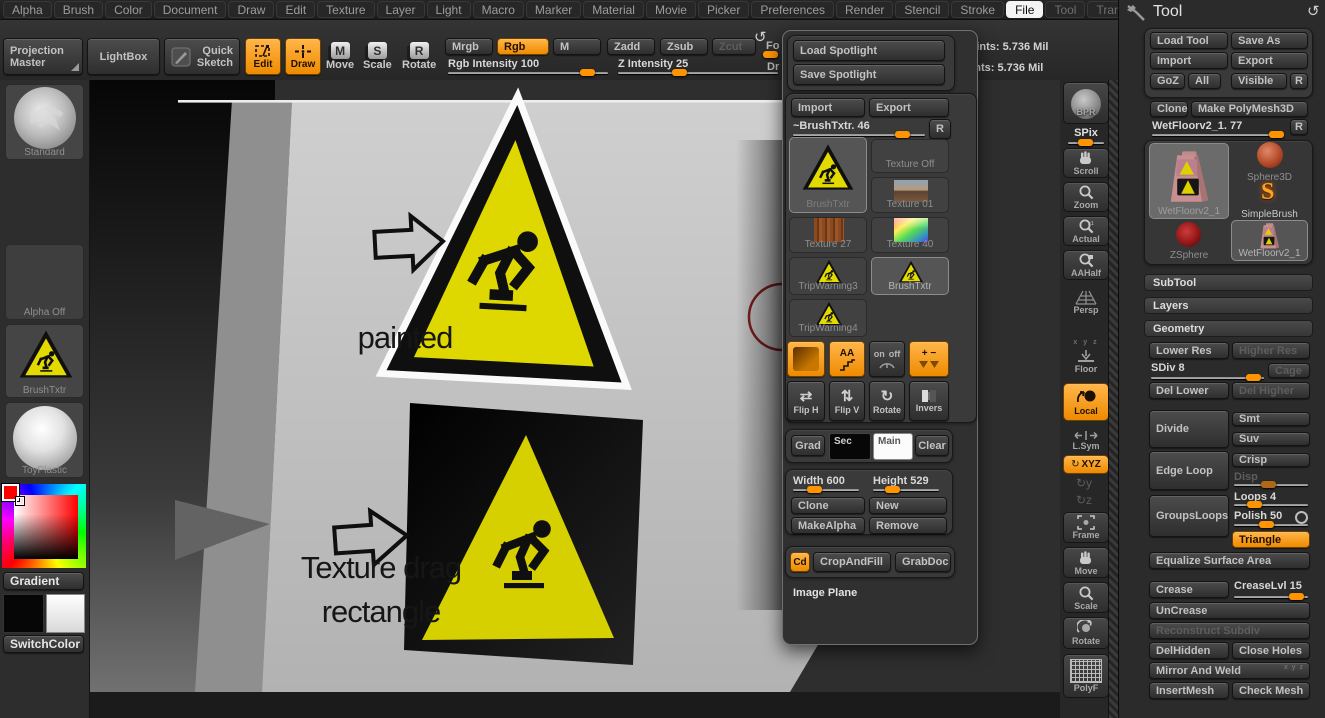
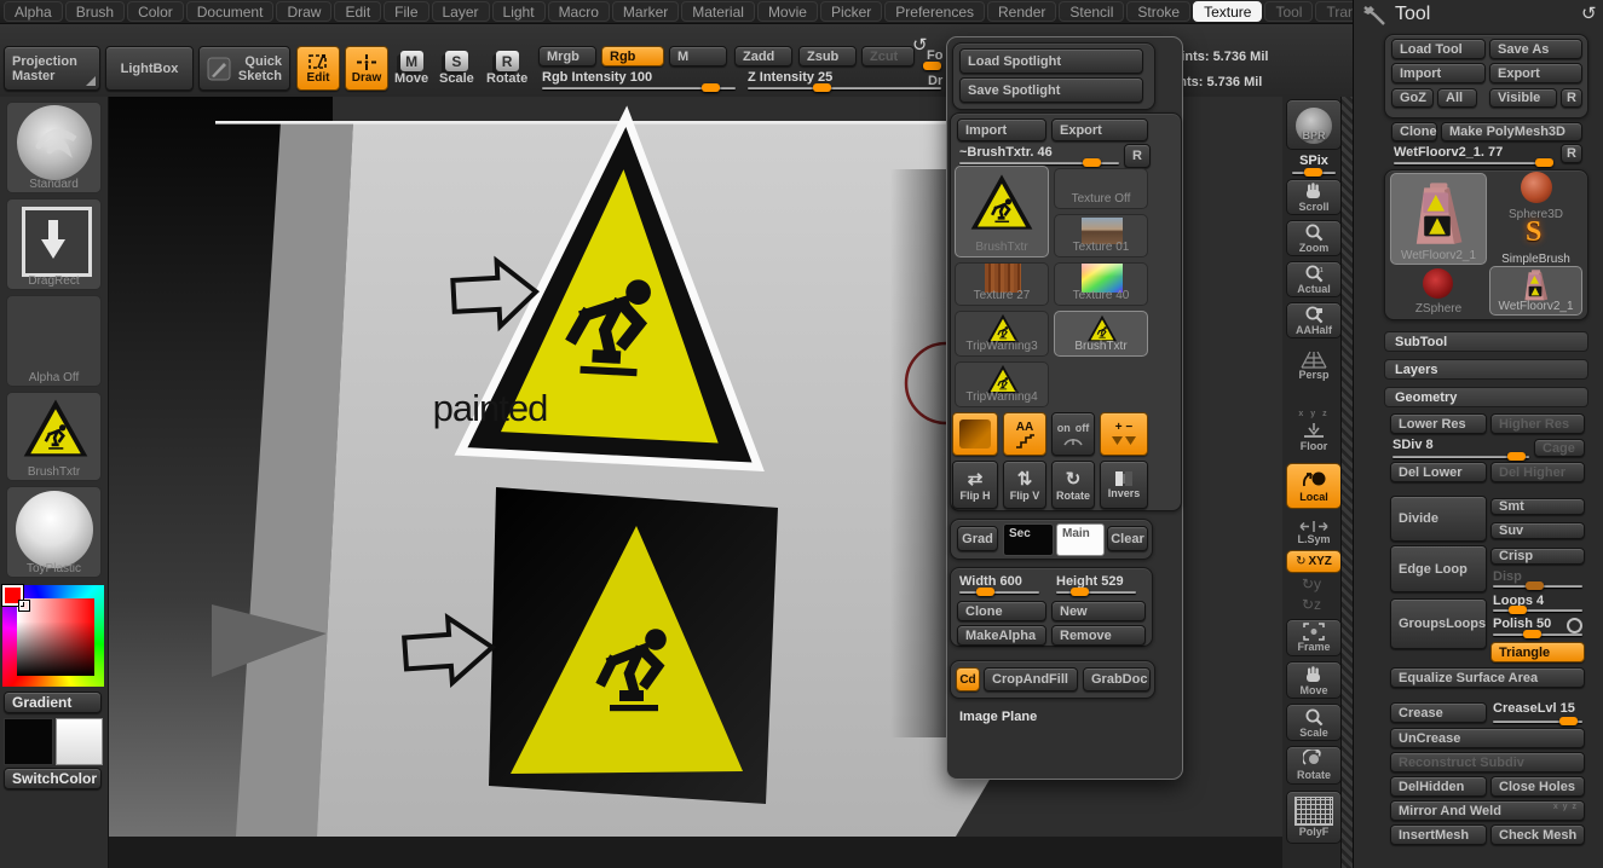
  Alpha
  Brush
  Color
  Document
  Draw
  Edit
- Texture
+ File
  Layer
  Light
  Macro
  Marker
  Material
  Movie
  Picker
  Preferences
  Render
  Stencil
  Stroke
- File
+ Texture
  Tool
  Projection Master
  LightBox
  Quick Sketch
  Edit
  Draw
  M
  Move
  S
  Scale
  R
  Rotate
  Mrgb
  Rgb
  M
  Zadd
  Zsub
  Zcut
  Rgb Intensity 100
  Z Intensity 25
  Fo
  Dr
  nts: 5.736 Mil
  ↺
  Standard
+ DragRect
  Alpha Off
  BrushTxtr
  ToyPlastic
  Gradient
  SwitchColor
  painted
- Texture drag
- rectangle
  Load Spotlight
  Save Spotlight
  Import
  Export
  ~BrushTxtr. 46
  R
  BrushTxtr
  Texture Off
  Texture 01
  Texture 27
  Texture 40
  TripWarning3
  BrushTxtr
  TripWarning4
  AA
  on
  off
  + −
  ⇄
  Flip H
  ⇅
  Flip V
  ↻
  Rotate
  Invers
  Grad
  Sec
  Main
  Clear
  Width 600
  Height 529
  Clone
  New
  MakeAlpha
  Remove
  Cd
  CropAndFill
  GrabDoc
  Image Plane
  BPR
  SPix
  Scroll
  Zoom
  Actual
  AAHalf
  Persp
  Floor
  Local
  L.Sym
  ↻
  XYZ
  ↻y
  ↻z
  Frame
  Move
  Scale
  Rotate
  PolyF
  Tool
  ↺
  Load Tool
  Save As
  Import
  Export
  GoZ
  All
  Visible
  R
  Clone
  Make PolyMesh3D
  WetFloorv2_1. 77
  R
  WetFloorv2_1
  Sphere3D
  S
  SimpleBrush
  ZSphere
  WetFloorv2_1
  SubTool
  Layers
  Geometry
  Lower Res
  Higher Res
  SDiv 8
  Cage
  Del Lower
  Del Higher
  Divide
  Smt
  Suv
  Edge Loop
  Crisp
  Disp
  GroupsLoops
  Loops 4
  Polish 50
  Triangle
  Equalize Surface Area
  Crease
  CreaseLvl 15
  UnCrease
  Reconstruct Subdiv
  DelHidden
  Close Holes
  Mirror And Weld
  InsertMesh
  Check Mesh
